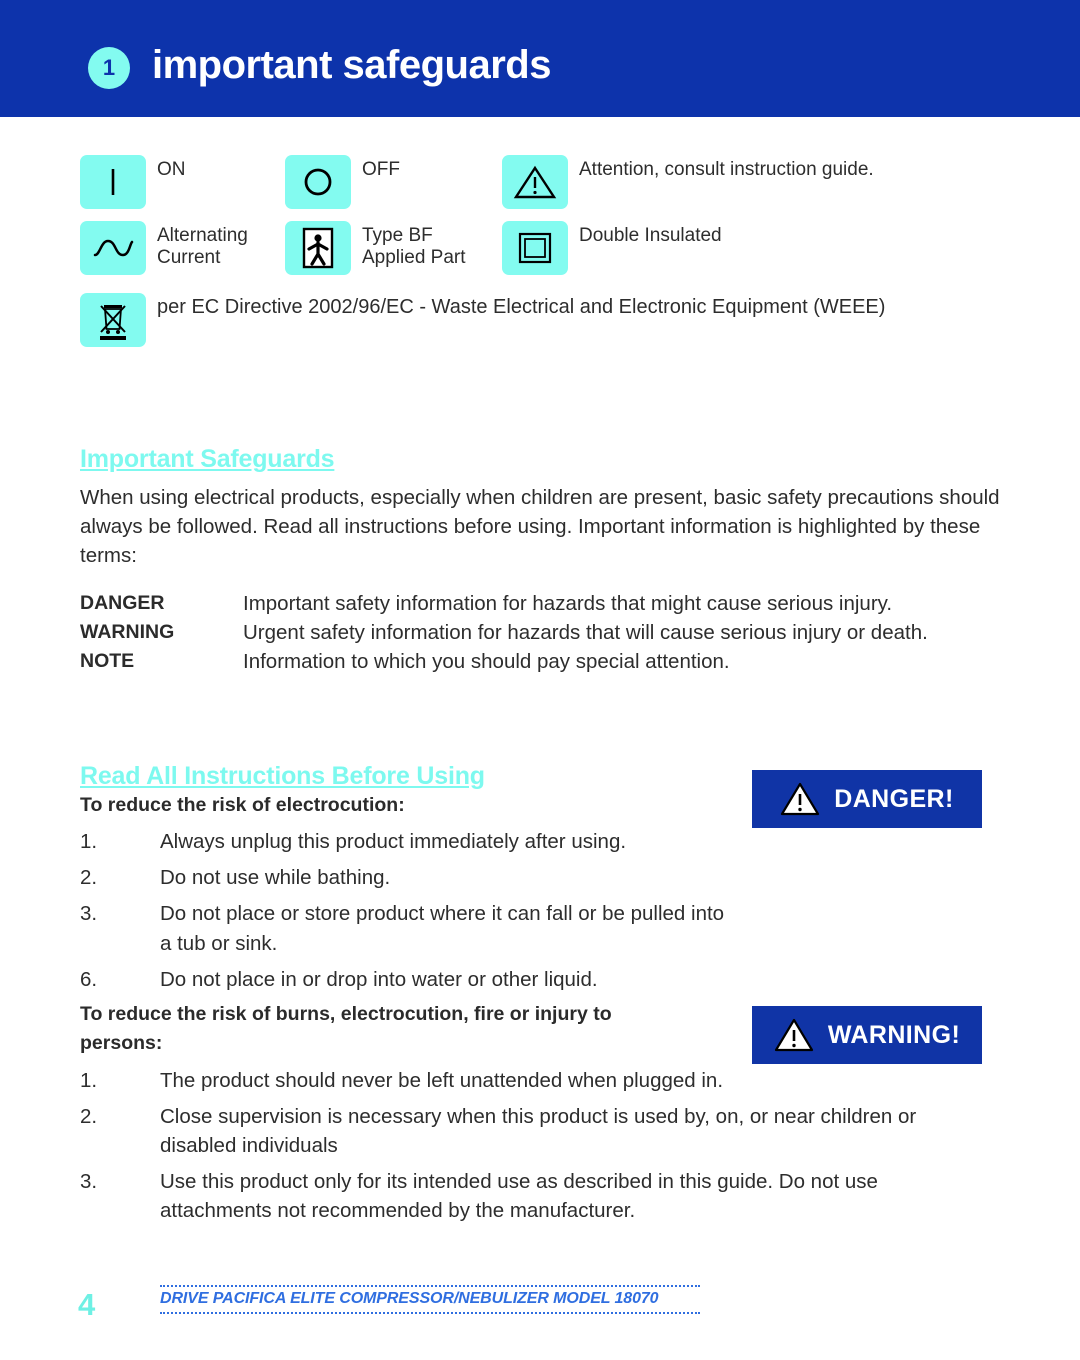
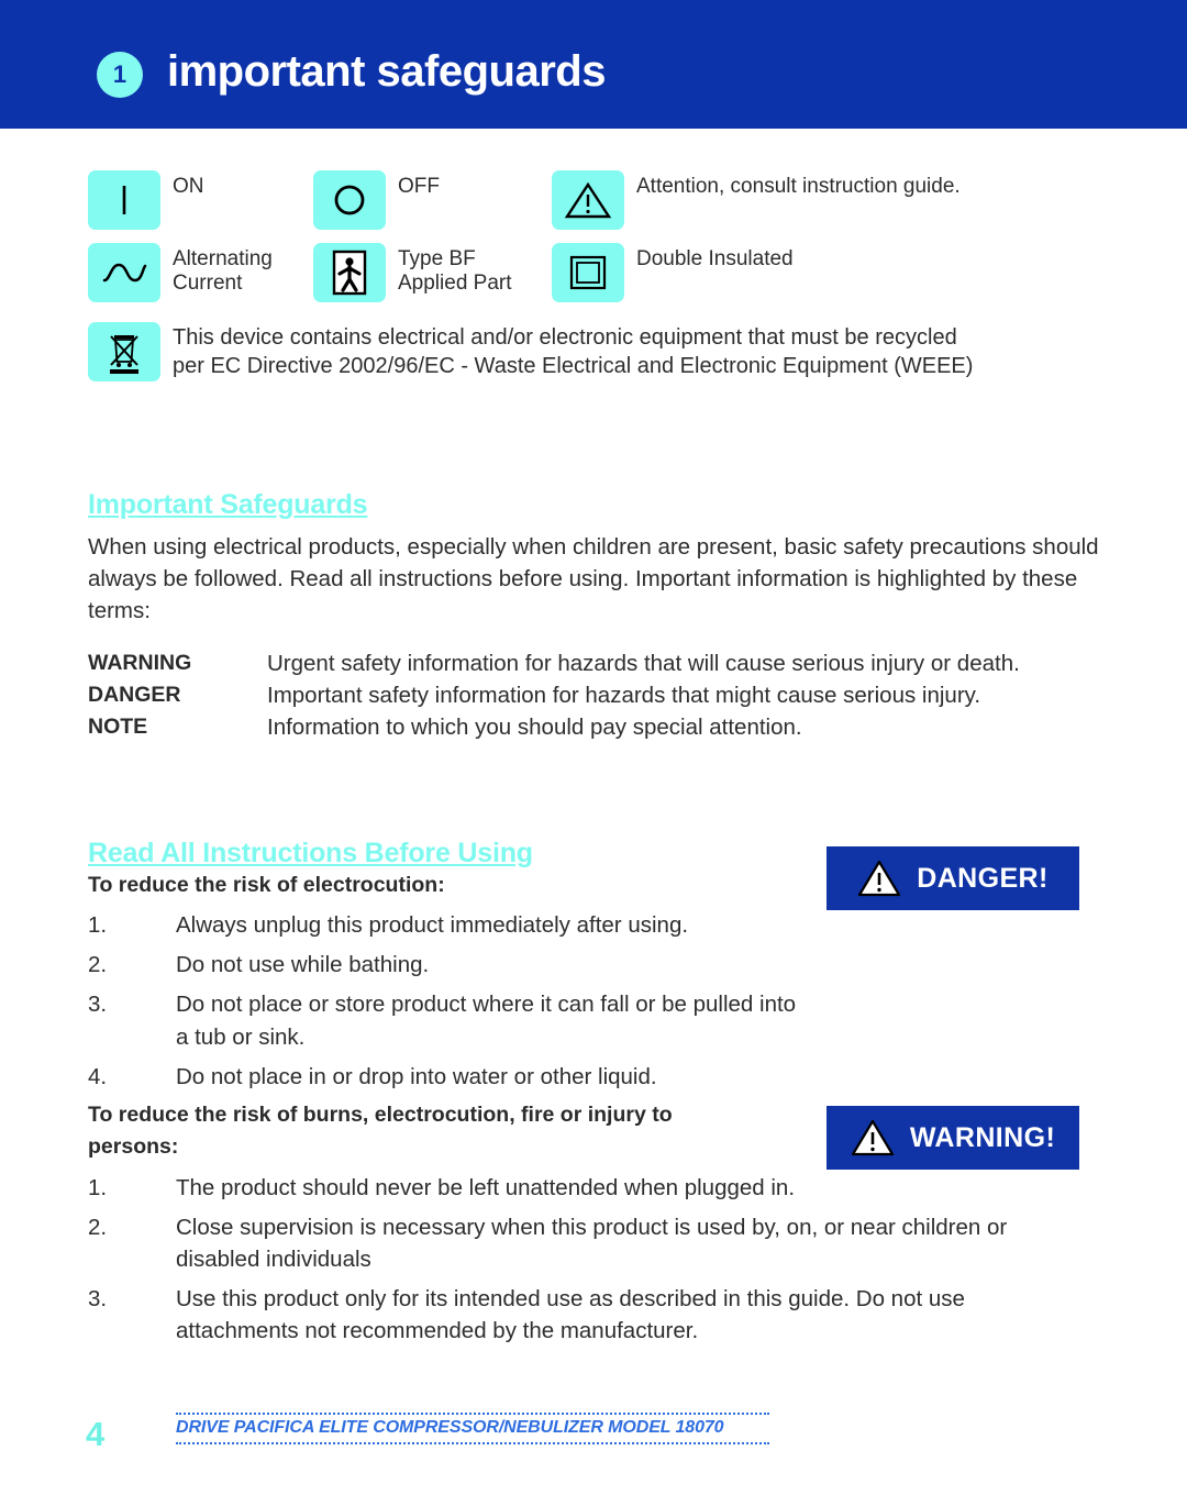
  1
  important safeguards
  ON
  OFF
  Attention, consult instruction guide.
  Alternating
  Current
  Type BF
  Applied Part
  Double Insulated
+ This device contains electrical and/or electronic equipment that must be recycled
  per EC Directive 2002/96/EC - Waste Electrical and Electronic Equipment (WEEE)
  Important Safeguards
  When using electrical products, especially when children are present, basic safety precautions should always be followed. Read all instructions before using. Important information is highlighted by these terms:
- DANGER
+ WARNING
- Important safety information for hazards that might cause serious injury.
+ Urgent safety information for hazards that will cause serious injury or death.
- WARNING
+ DANGER
- Urgent safety information for hazards that will cause serious injury or death.
+ Important safety information for hazards that might cause serious injury.
  NOTE
  Information to which you should pay special attention.
  Read All Instructions Before Using
  To reduce the risk of electrocution:
  1.
  Always unplug this product immediately after using.
  2.
  Do not use while bathing.
  3.
  Do not place or store product where it can fall or be pulled into a tub or sink.
- 6.
+ 4.
  Do not place in or drop into water or other liquid.
  To reduce the risk of burns, electrocution, fire or injury to persons:
  1.
  The product should never be left unattended when plugged in.
  2.
  Close supervision is necessary when this product is used by, on, or near children or disabled individuals
  3.
  Use this product only for its intended use as described in this guide. Do not use attachments not recommended by the manufacturer.
  DANGER!
  WARNING!
  4
  DRIVE PACIFICA ELITE COMPRESSOR/NEBULIZER MODEL 18070
